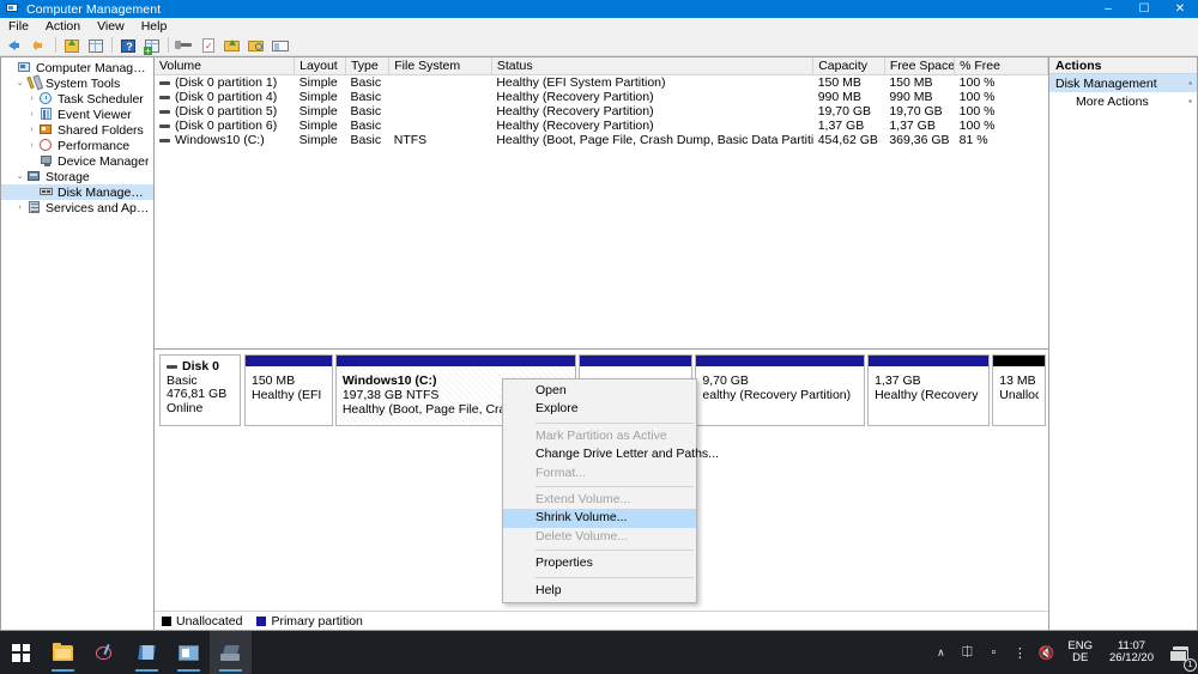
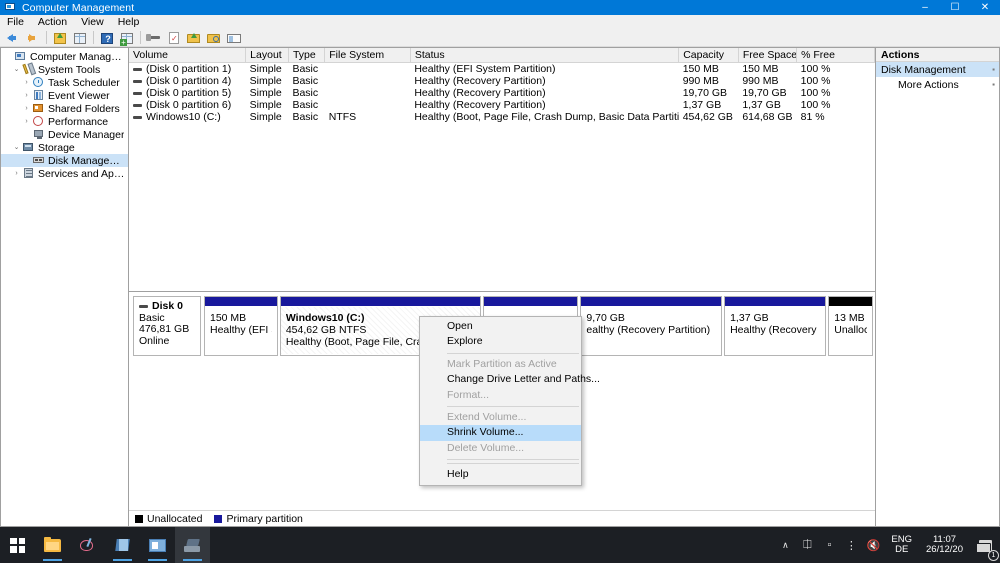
  Computer Management
  –
  ☐
  ✕
  File
  Action
  View
  Help
  ?
  +
  ✓
  System Tools
  Task Scheduler
  Event Viewer
  Shared Folders
  Performance
  Device Manager
  Storage
  Disk Manageme
  Volume	Layout	Type	File System	Status	Capacity	Free Space	% Free
  (Disk 0 partition 1)	Simple	Basic		Healthy (EFI System Partition)	150 MB	150 MB	100 %
  (Disk 0 partition 4)	Simple	Basic		Healthy (Recovery Partition)	990 MB	990 MB	100 %
  (Disk 0 partition 5)	Simple	Basic		Healthy (Recovery Partition)	19,70 GB	19,70 GB	100 %
  (Disk 0 partition 6)	Simple	Basic		Healthy (Recovery Partition)	1,37 GB	1,37 GB	100 %
- Windows10 (C:)	Simple	Basic	NTFS	Healthy (Boot, Page File, Crash Dump, Basic Data Partiti	454,62 GB	369,36 GB	81 %
+ Windows10 (C:)	Simple	Basic	NTFS	Healthy (Boot, Page File, Crash Dump, Basic Data Partiti	454,62 GB	614,68 GB	81 %
  Disk 0
  Basic
  476,81 GB
  Online
  150 MB
  Windows10 (C:)
- 197,38 GB NTFS
+ 454,62 GB NTFS
  Healthy (Boot, Page File, Cr
  9,70 GB
  ealthy (Recovery Partition)
  1,37 GB
  13 MB
  Unalloc
  Unallocated
  Primary partition
  Actions
  Disk Management
  ▪
  More Actions
  ▪
  Open
  Explore
  Mark Partition as Active
  Change Drive Letter and Paths...
  Format...
  Extend Volume...
  Shrink Volume...
  Delete Volume...
- Properties
  Help
  ∧
  ⎅
  ▫
  ⋮
  🔇
  ENG
  DE
  11:07
  26/12/20
